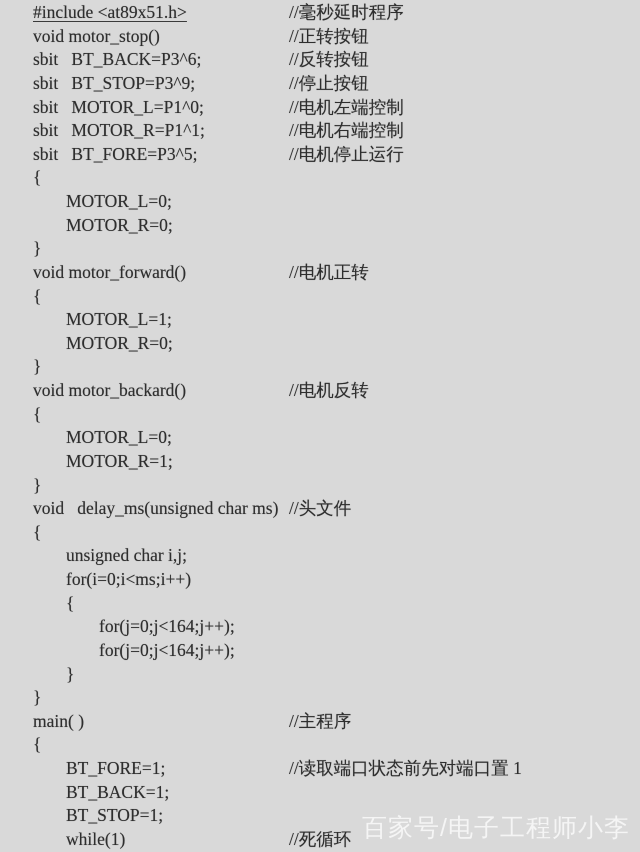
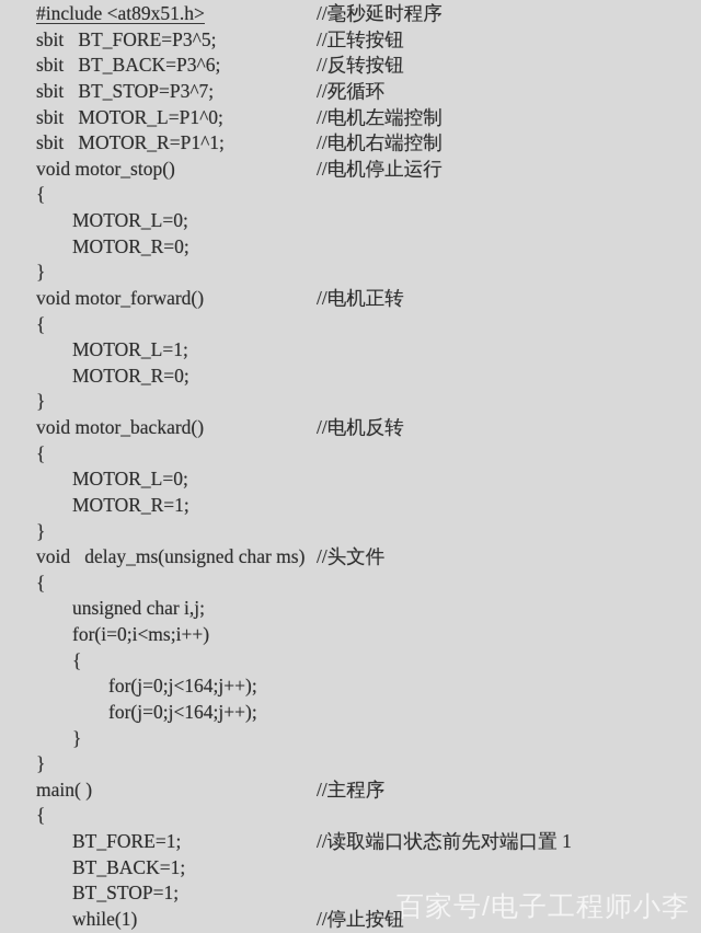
  #include <at89x51.h>
  //毫秒延时程序
- void motor_stop()
+ sbit BT_FORE=P3^5;
  //正转按钮
  sbit BT_BACK=P3^6;
  //反转按钮
- sbit BT_STOP=P3^9;
+ sbit BT_STOP=P3^7;
- //停止按钮
+ //死循环
  sbit MOTOR_L=P1^0;
  //电机左端控制
  sbit MOTOR_R=P1^1;
  //电机右端控制
- sbit BT_FORE=P3^5;
+ void motor_stop()
  //电机停止运行
  {
  MOTOR_L=0;
  MOTOR_R=0;
  }
  void motor_forward()
  //电机正转
  {
  MOTOR_L=1;
  MOTOR_R=0;
  }
  void motor_backard()
  //电机反转
  {
  MOTOR_L=0;
  MOTOR_R=1;
  }
  void delay_ms(unsigned char ms)
  //头文件
  {
  unsigned char i,j;
  for(i=0;i<ms;i++)
  {
  for(j=0;j<164;j++);
  for(j=0;j<164;j++);
  }
  }
  main( )
  //主程序
  {
  BT_FORE=1;
  //读取端口状态前先对端口置 1
  BT_BACK=1;
  BT_STOP=1;
  while(1)
- //死循环
+ //停止按钮
  百家号/电子工程师小李
